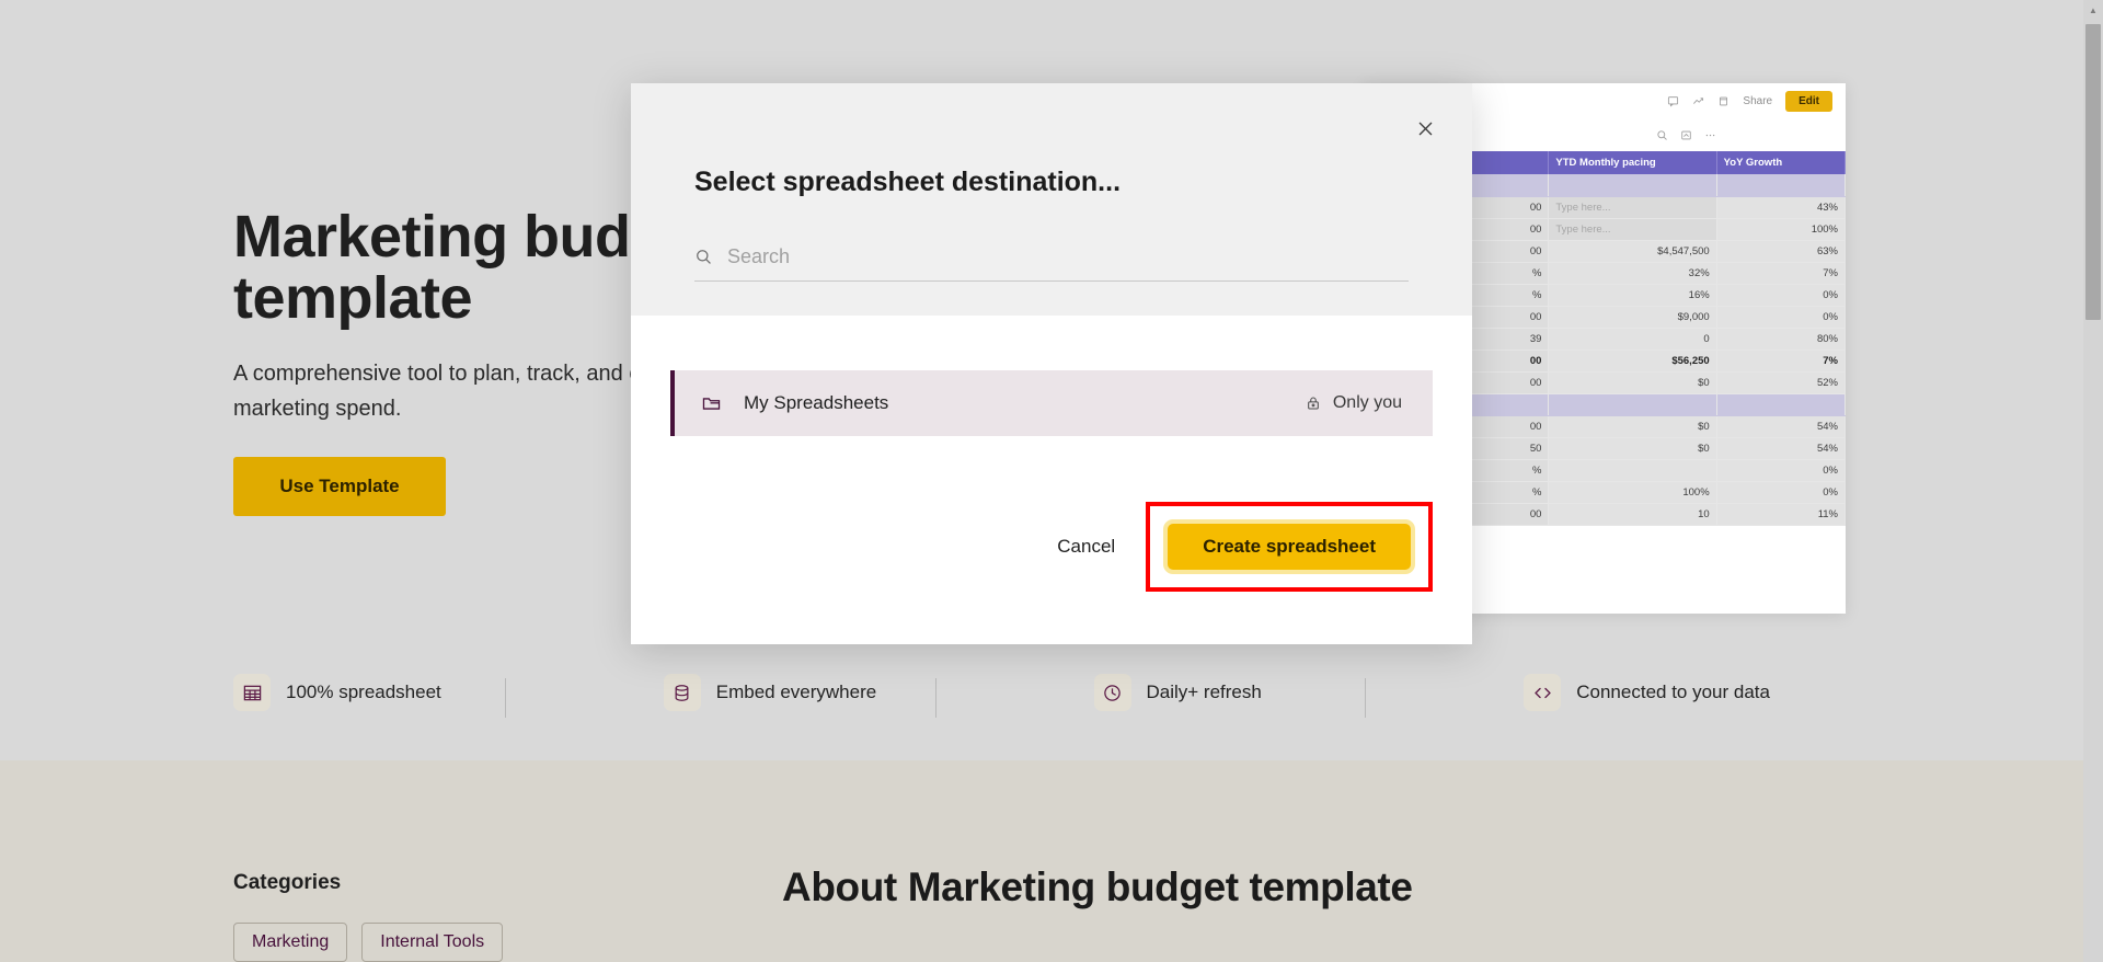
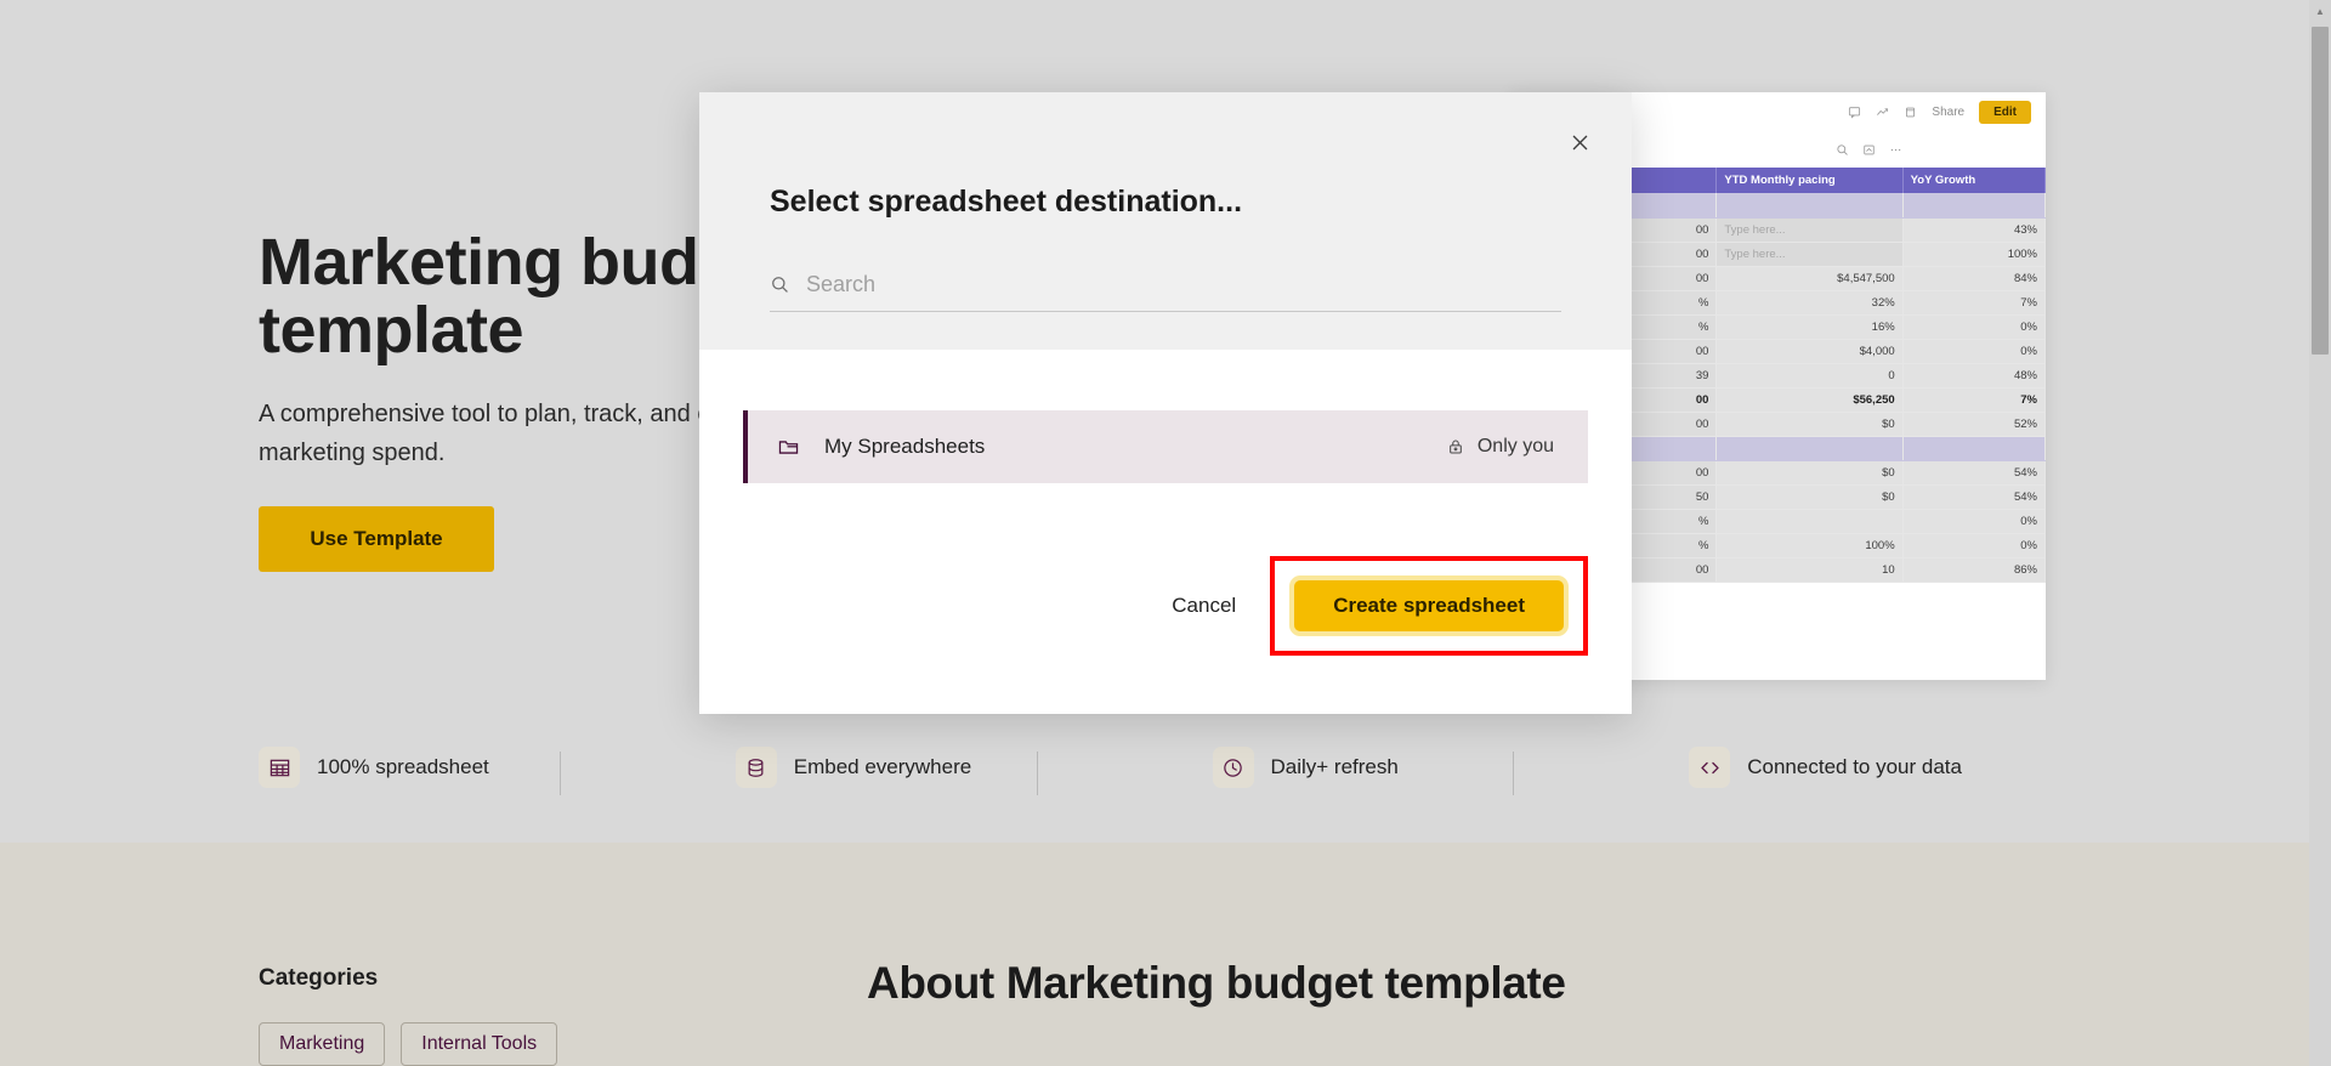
  Marketing bud template
  A comprehensive tool to plan, track, and marketing spend.
  Use Template
  100% spreadsheet
  Embed everywhere
  Daily+ refresh
  Connected to your data
  Categories
  Marketing
  Internal Tools
  About Marketing budget template
  Share
  Edit
  	YTD Monthly pacing	YoY Growth
  00	Type here...	43%
  00	Type here...	100%
- 00	$4,547,500	63%
+ 00	$4,547,500	84%
  %	32%	7%
  %	16%	0%
- 00	$9,000	0%
+ 00	$4,000	0%
- 39	0	80%
+ 39	0	48%
  00	$56,250	7%
  00	$0	52%
  00	$0	54%
  50	$0	54%
  %		0%
  %	100%	0%
- 00	10	11%
+ 00	10	86%
  Select spreadsheet destination...
  Search
  My Spreadsheets
  Only you
  Cancel
  Create spreadsheet
  ▲
